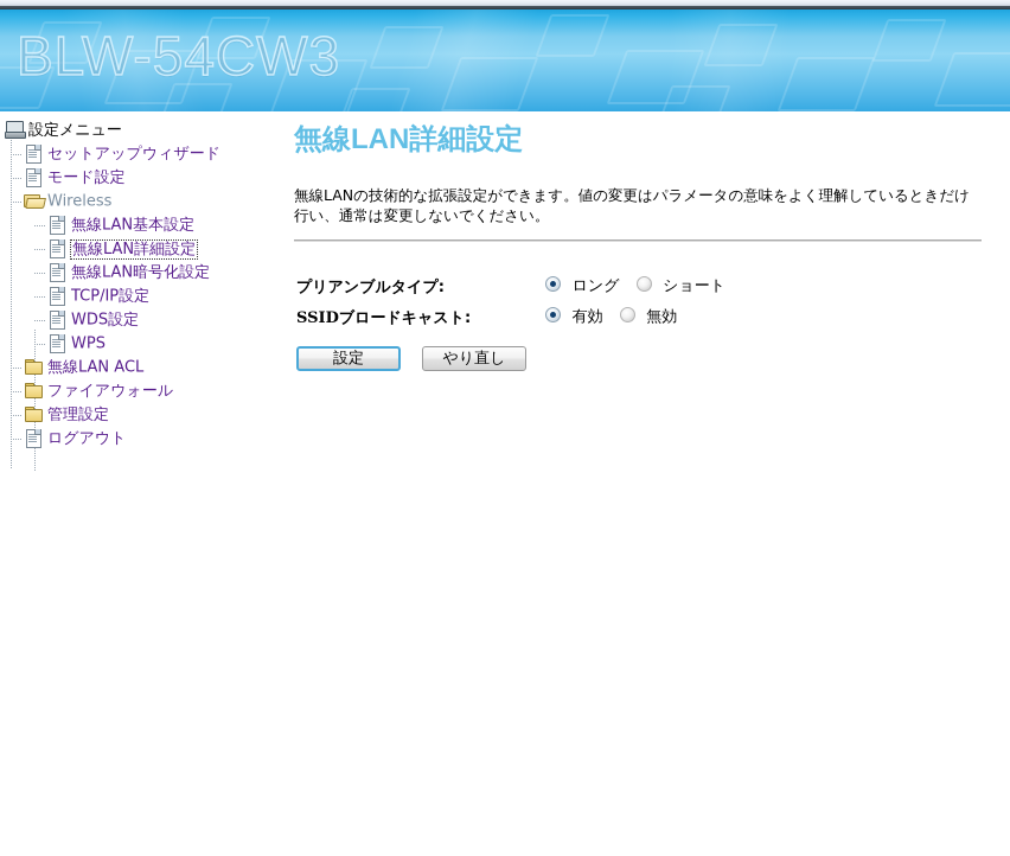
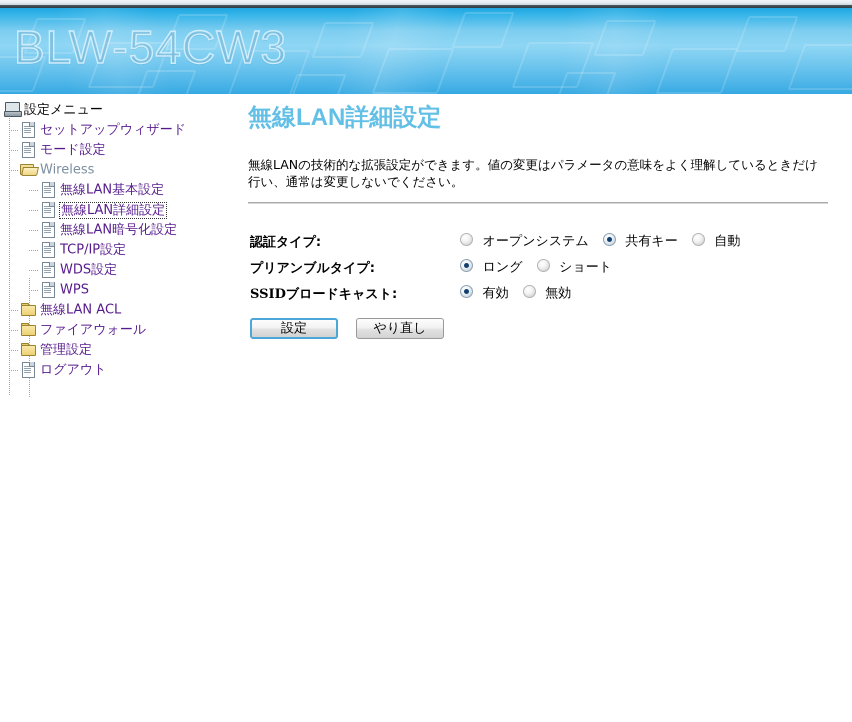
  BLW-54CW3
  設定メニュー
  セットアップウィザード
  モード設定
  Wireless
  無線LAN基本設定
  無線LAN詳細設定
  無線LAN暗号化設定
  TCP/IP設定
  WDS設定
  WPS
  無線LAN ACL
  ファイアウォール
  管理設定
  ログアウト
  無線LAN詳細設定
  無線LANの技術的な拡張設定ができます。値の変更はパラメータの意味をよく理解しているときだけ行い、通常は変更しないでください。
+ 認証タイプ:
+ オープンシステム 共有キー 自動
  プリアンブルタイプ:
  ロング ショート
  SSIDブロードキャスト:
  有効 無効
  設定 やり直し
